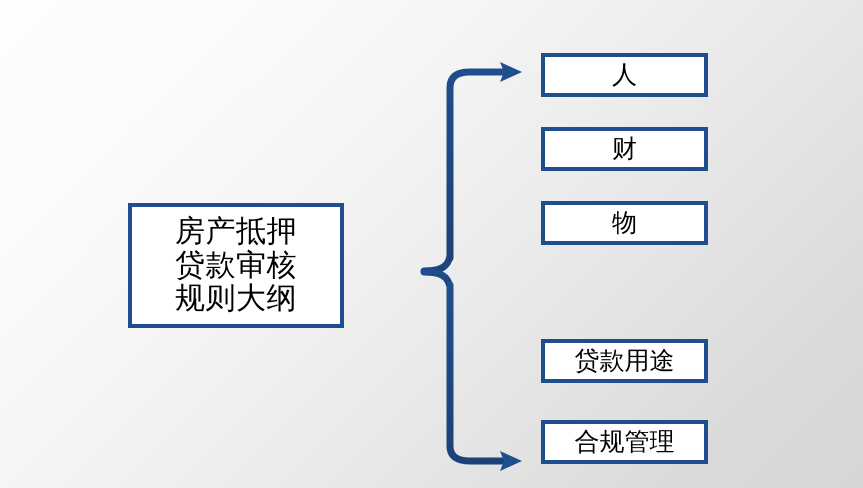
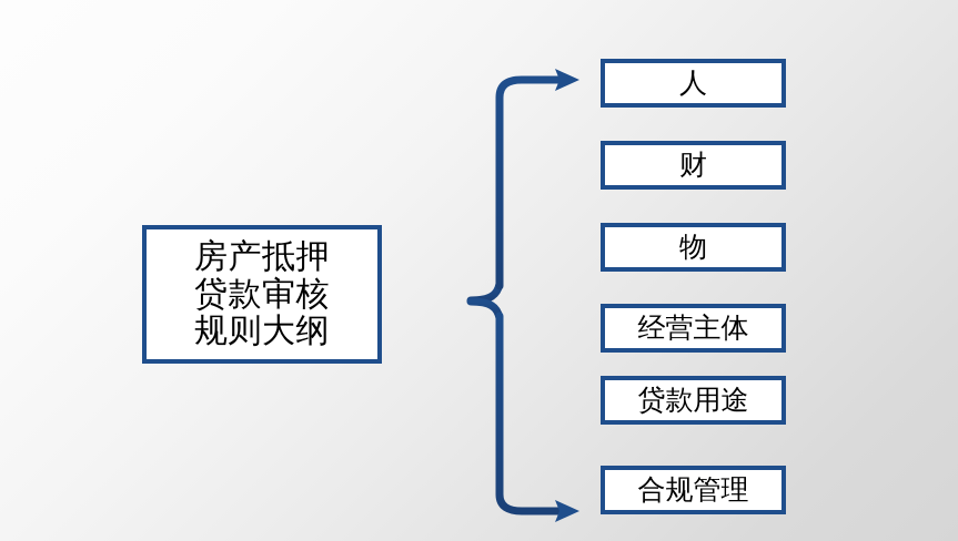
  房产抵押
  贷款审核
  规则大纲
  人
  财
  物
+ 经营主体
  贷款用途
  合规管理
